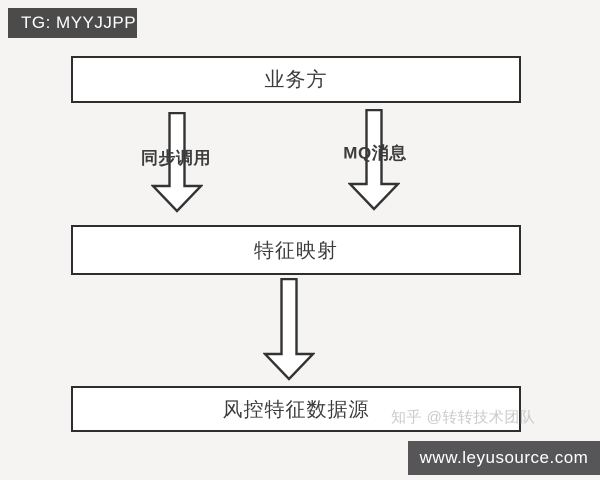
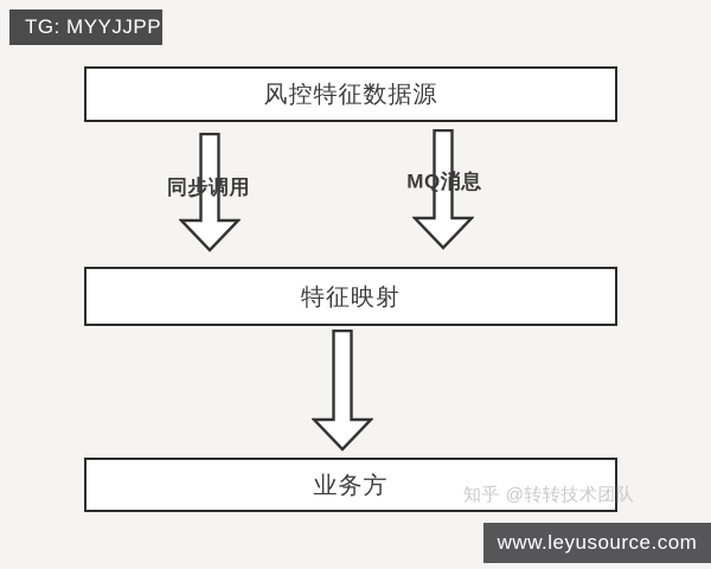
  TG: MYYJJPP
- 业务方
+ 风控特征数据源
  同步调用
  MQ消息
  特征映射
- 风控特征数据源
+ 业务方
  知乎 @转转技术团队
  www.leyusource.com
